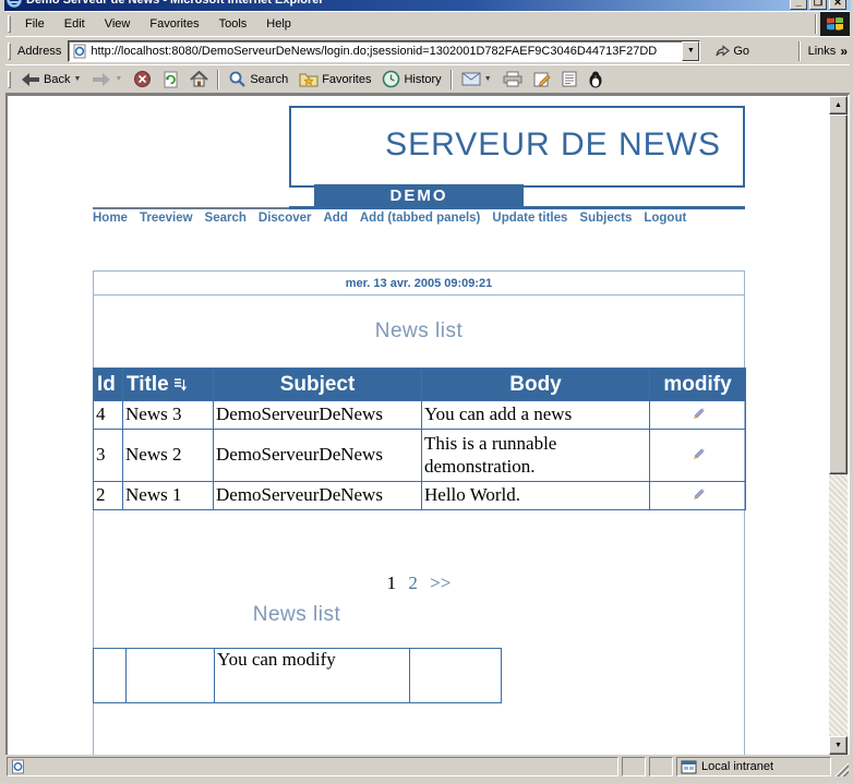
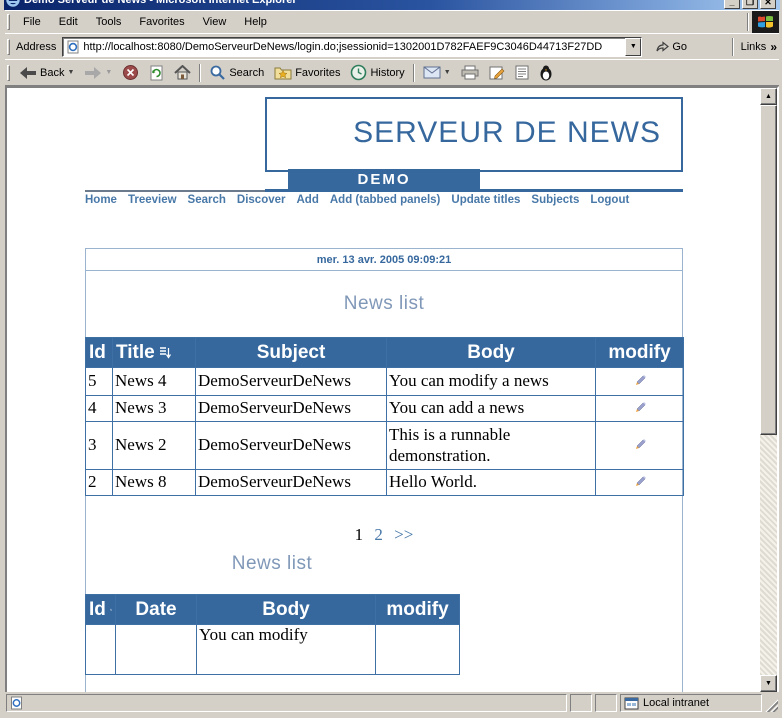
  Demo Serveur de News - Microsoft Internet Explorer
  _
  ❐
  ✕
  File
  Edit
- View
+ Tools
  Favorites
- Tools
+ View
  Help
  Address
  http://localhost:8080/DemoServeurDeNews/login.do;jsessionid=1302001D782FAEF9C3046D44713F27DD
  Go
  Links
  »
  Back
  Search
  Favorites
  History
  SERVEUR DE NEWS
  DEMO
  Home
  Treeview
  Search
  Discover
  Add
  Add (tabbed panels)
  Update titles
  Subjects
  Logout
  mer. 13 avr. 2005 09:09:21
  News list
  Id	Title	Subject	Body	modify
+ 5	News 4	DemoServeurDeNews	You can modify a news
  4	News 3	DemoServeurDeNews	You can add a news
  3	News 2	DemoServeurDeNews	This is a runnable demonstration.
- 2	News 1	DemoServeurDeNews	Hello World.
+ 2	News 8	DemoServeurDeNews	Hello World.
  1 2 >>
  News list
+ Id	Date	Body	modify
  		You can modify
  Local intranet
